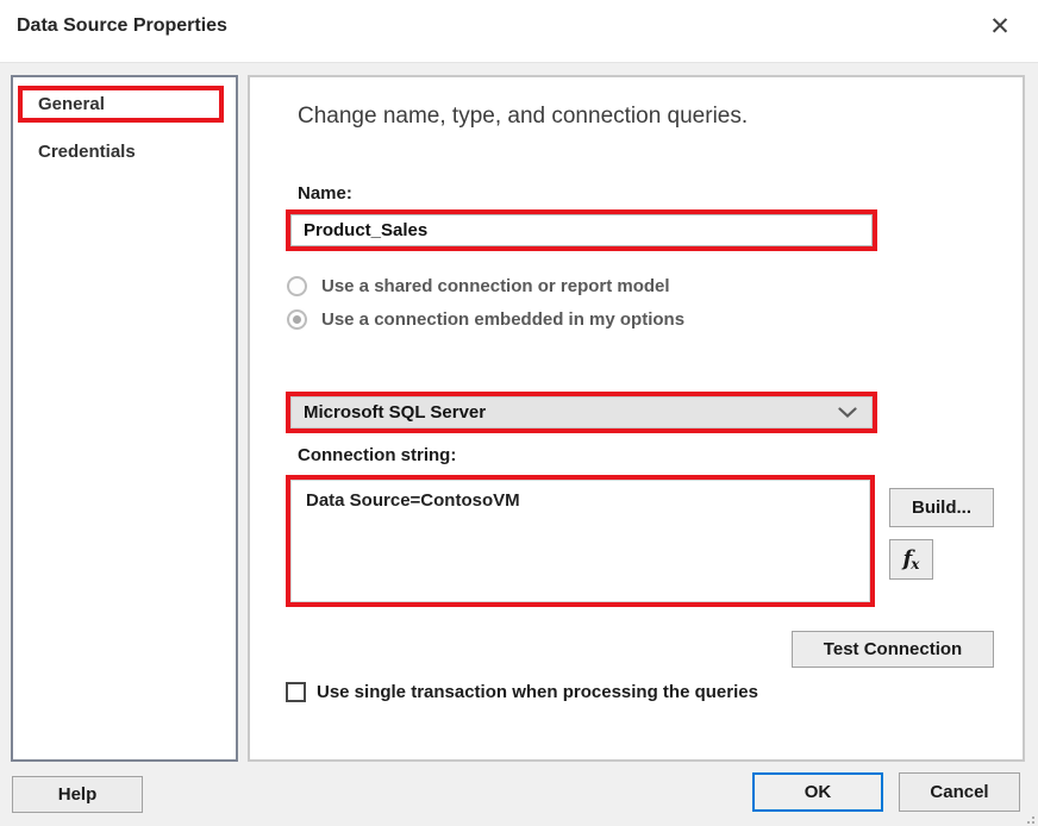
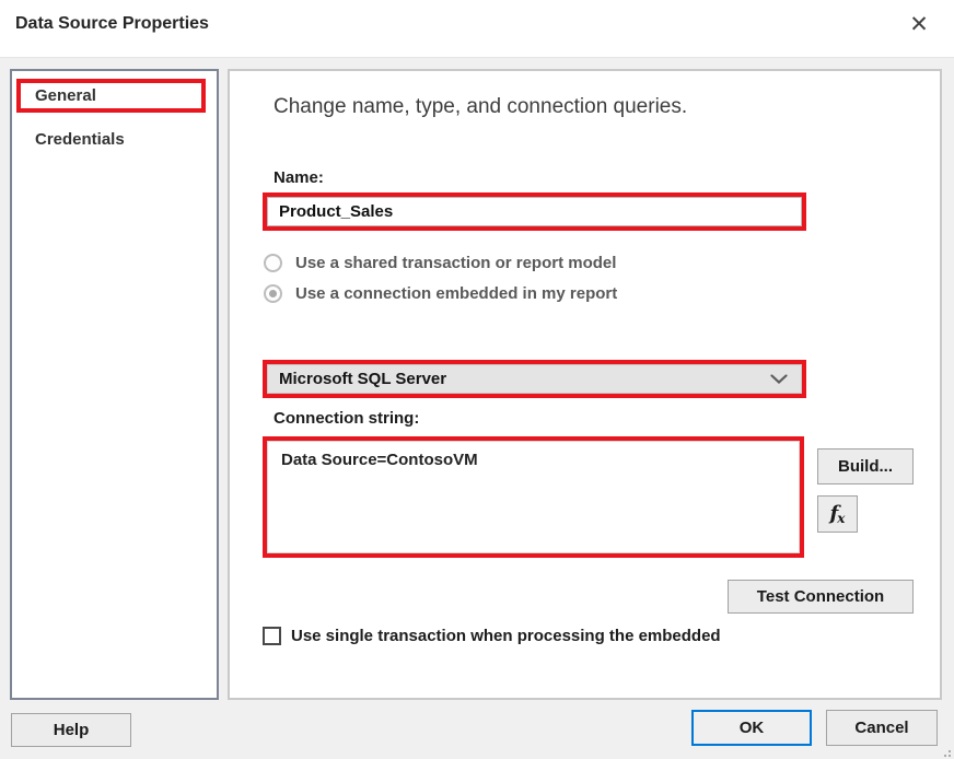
  Data Source Properties
  ✕
  General
  Credentials
  Change name, type, and connection queries.
  Name:
  Product_Sales
- Use a shared connection or report model
+ Use a shared transaction or report model
- Use a connection embedded in my options
+ Use a connection embedded in my report
  Microsoft SQL Server
  Connection string:
  Data Source=ContosoVM
  Build...
  f
  x
  Test Connection
- Use single transaction when processing the queries
+ Use single transaction when processing the embedded
  Help
  OK
  Cancel
